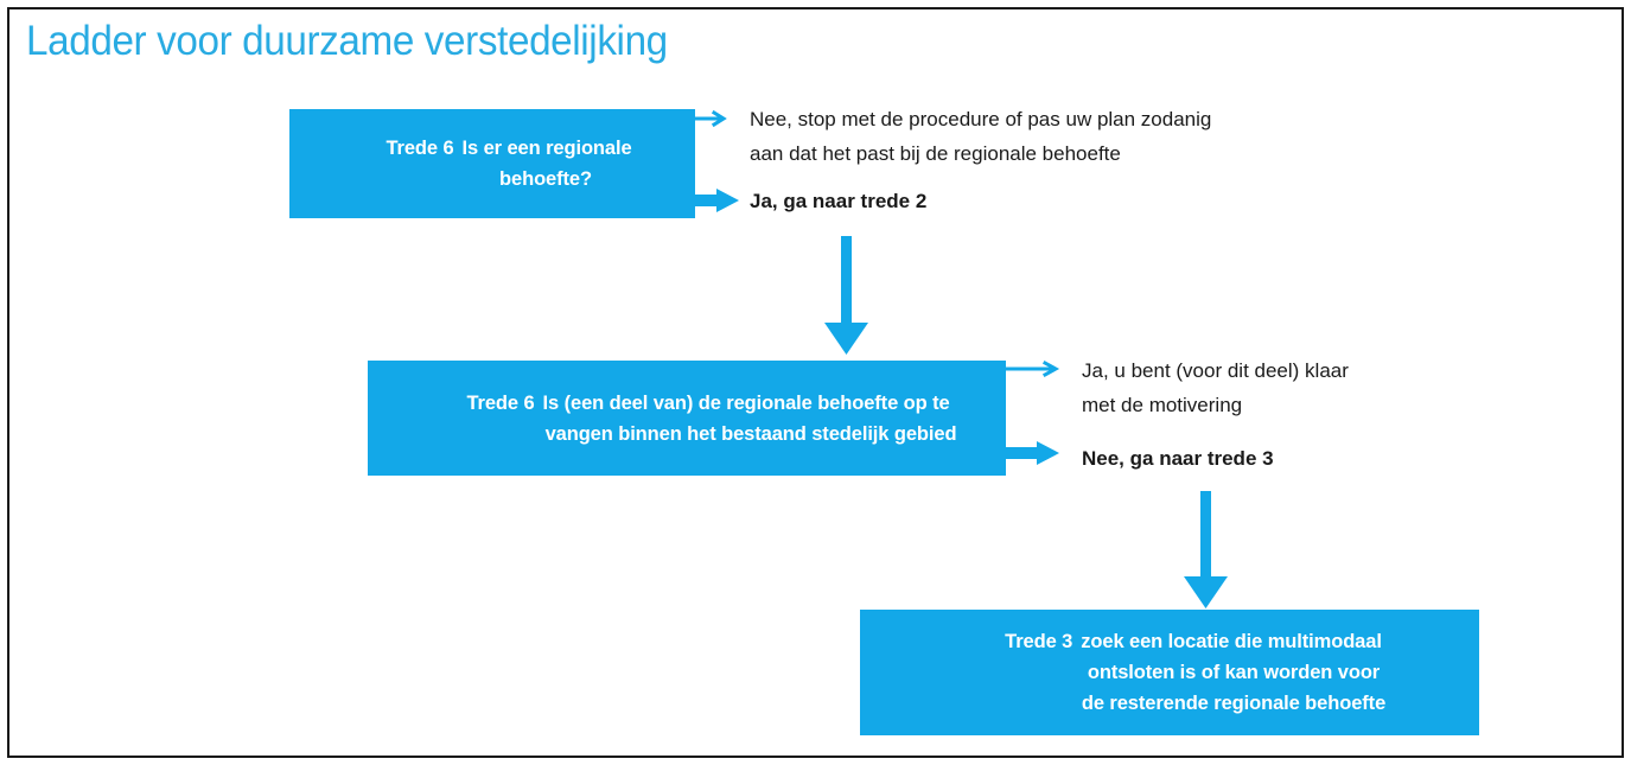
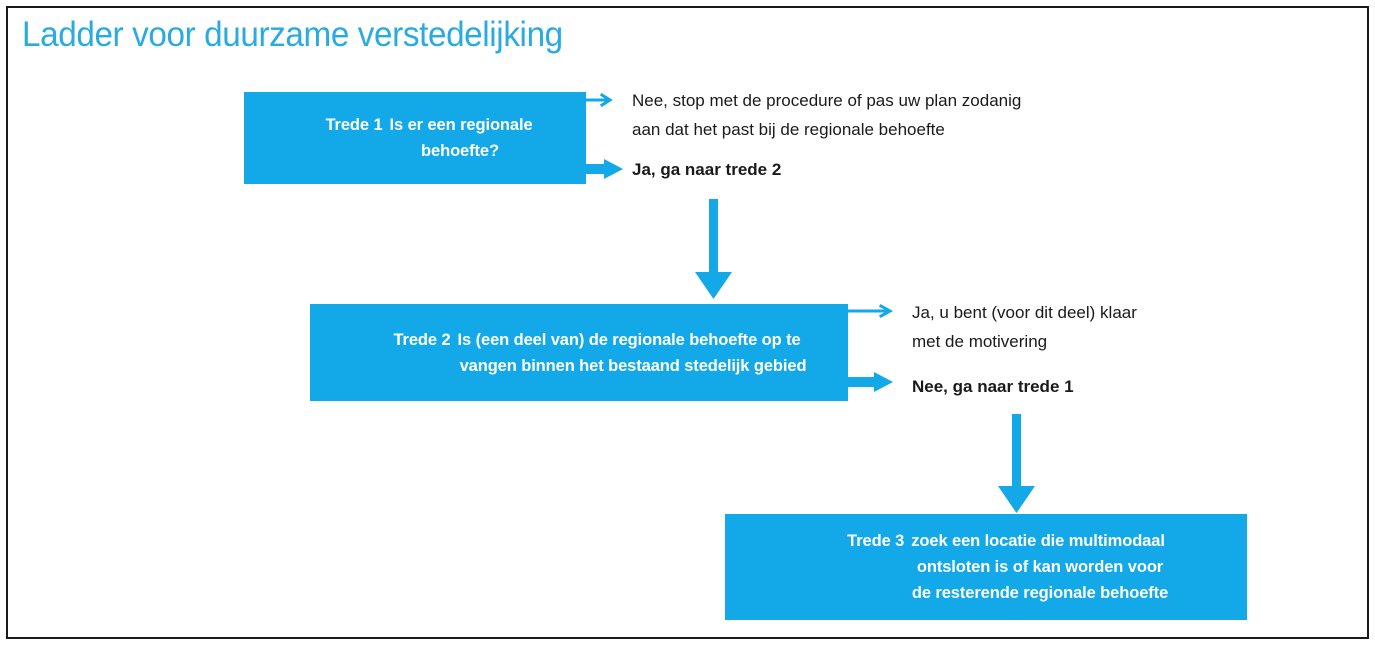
  Ladder voor duurzame verstedelijking
- Trede 6 Is er een regionale
+ Trede 1 Is er een regionale
  behoefte?
  Nee, stop met de procedure of pas uw plan zodanig
  aan dat het past bij de regionale behoefte
  Ja, ga naar trede 2
- Trede 6 Is (een deel van) de regionale behoefte op te
+ Trede 2 Is (een deel van) de regionale behoefte op te
  vangen binnen het bestaand stedelijk gebied
  Ja, u bent (voor dit deel) klaar
  met de motivering
- Nee, ga naar trede 3
+ Nee, ga naar trede 1
  Trede 3 zoek een locatie die multimodaal
  ontsloten is of kan worden voor
  de resterende regionale behoefte
